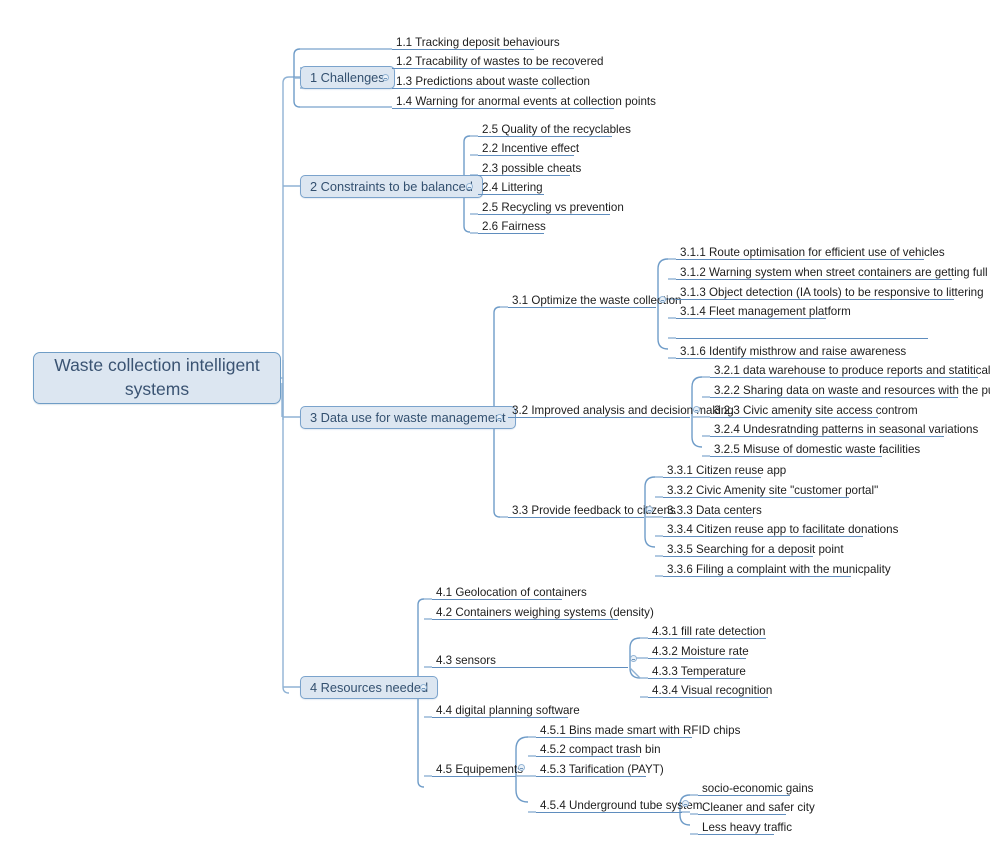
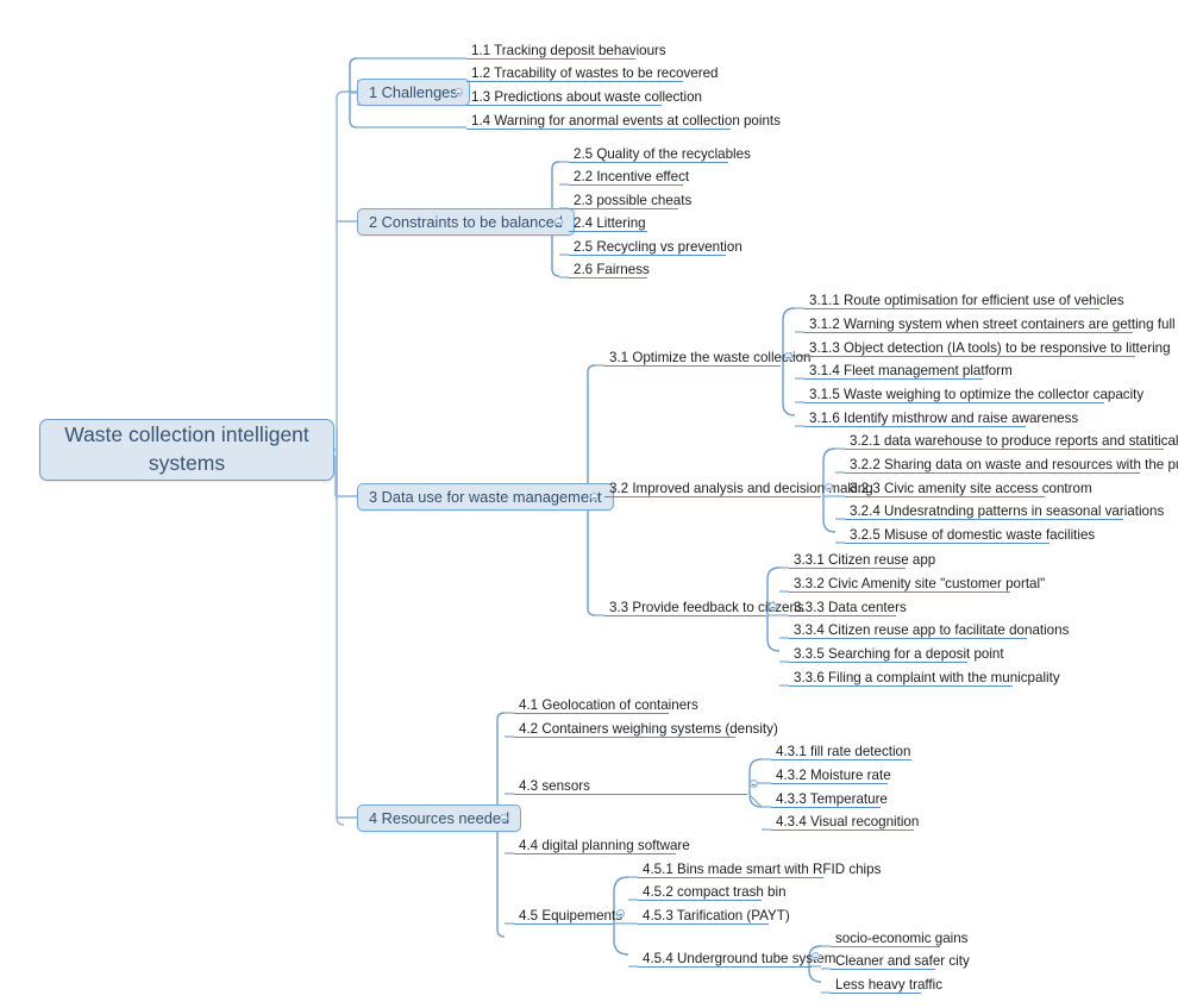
  Waste collection intelligent systems
  1 Challenge
  2 Constraints to be balance
  3 Data use for waste managemet
  4 Resources neede
  1.1 Tracking deposit behaviours
  1.2 Tracability of wastes to be recovered
  1.3 Predictions about waste collection
  1.4 Warning for anormal events at collection points
  2.5 Quality of the recyclables
  2.2 Incentive effect
  2.3 possible cheats
  2.4 Littering
  2.5 Recycling vs prevention
  2.6 Fairness
  3.1 Optimize the waste colleion
  3.2 Improved analysis and decision making
  3.3 Provide feedback to cizens
  3.1.1 Route optimisation for efficient use of vehicles
  3.1.2 Warning system when street containers are getting full
  3.1.3 Object detection (IA tools) to be responsive to littering
  3.1.4 Fleet management platform
+ 3.1.5 Waste weighing to optimize the collector capacity
  3.1.6 Identify misthrow and raise awareness
  3.2.1 data warehouse to produce reports and statitical
  3.2.2 Sharing data on waste and resources with the p
  3.2.3 Civic amenity site access controm
  3.2.4 Undesratnding patterns in seasonal variations
  3.2.5 Misuse of domestic waste facilities
  3.3.1 Citizen reuse app
  3.3.2 Civic Amenity site "customer portal"
  3.3.3 Data centers
  3.3.4 Citizen reuse app to facilitate donations
  3.3.5 Searching for a deposit point
  3.3.6 Filing a complaint with the municpality
  4.1 Geolocation of containers
  4.2 Containers weighing systems (density)
  4.3 sensors
  4.4 digital planning software
  4.5 Equipement
  4.3.1 fill rate detection
  4.3.2 Moisture rate
  4.3.3 Temperature
  4.3.4 Visual recognition
  4.5.1 Bins made smart with RFID chips
  4.5.2 compact trash bin
  4.5.3 Tarification (PAYT)
  4.5.4 Underground tube sysem
  socio-economic gains
  Cleaner and safer city
  Less heavy traffic
